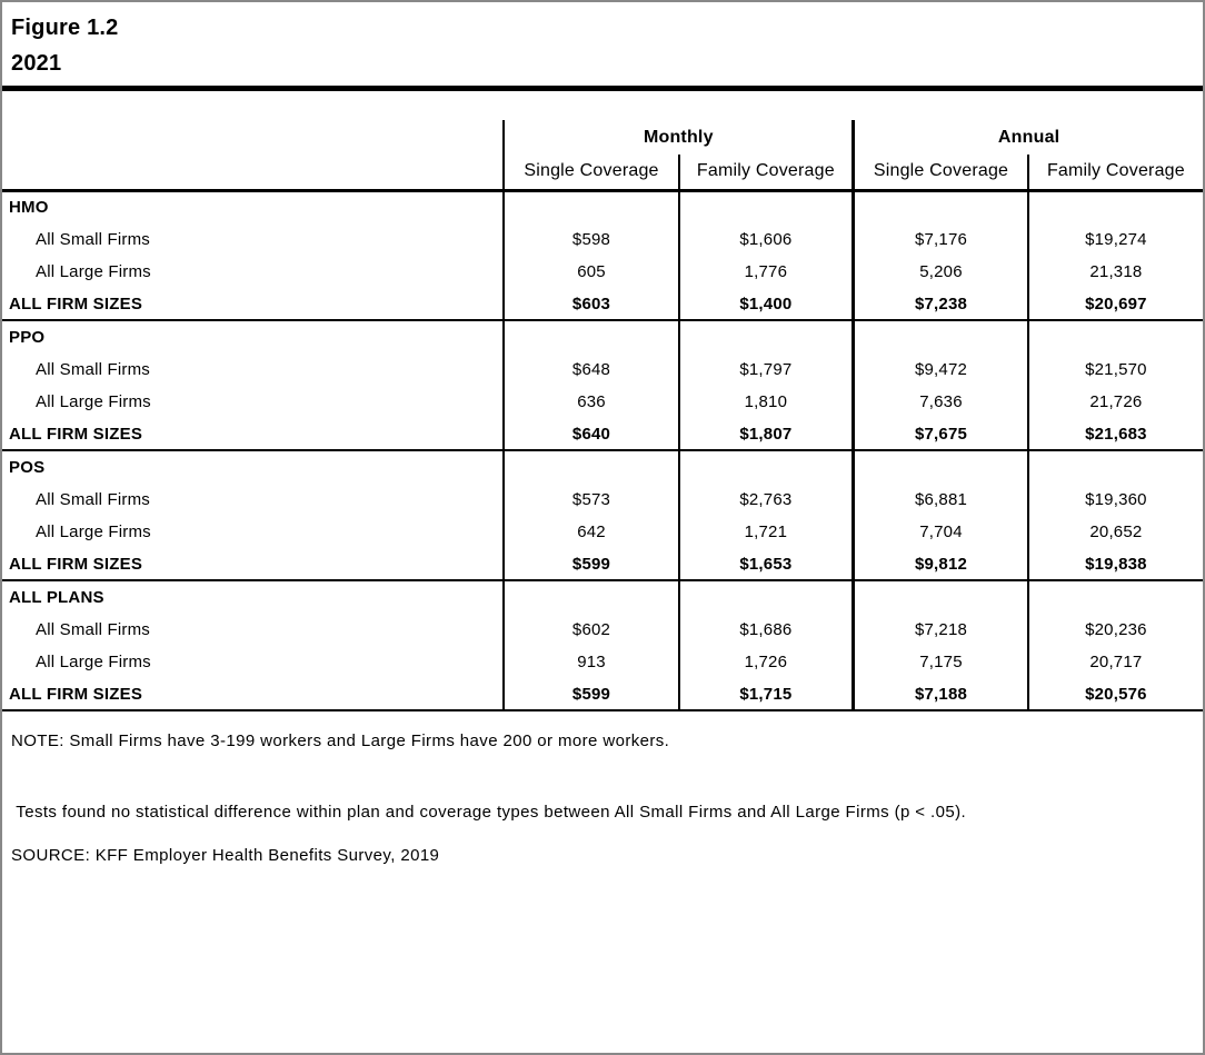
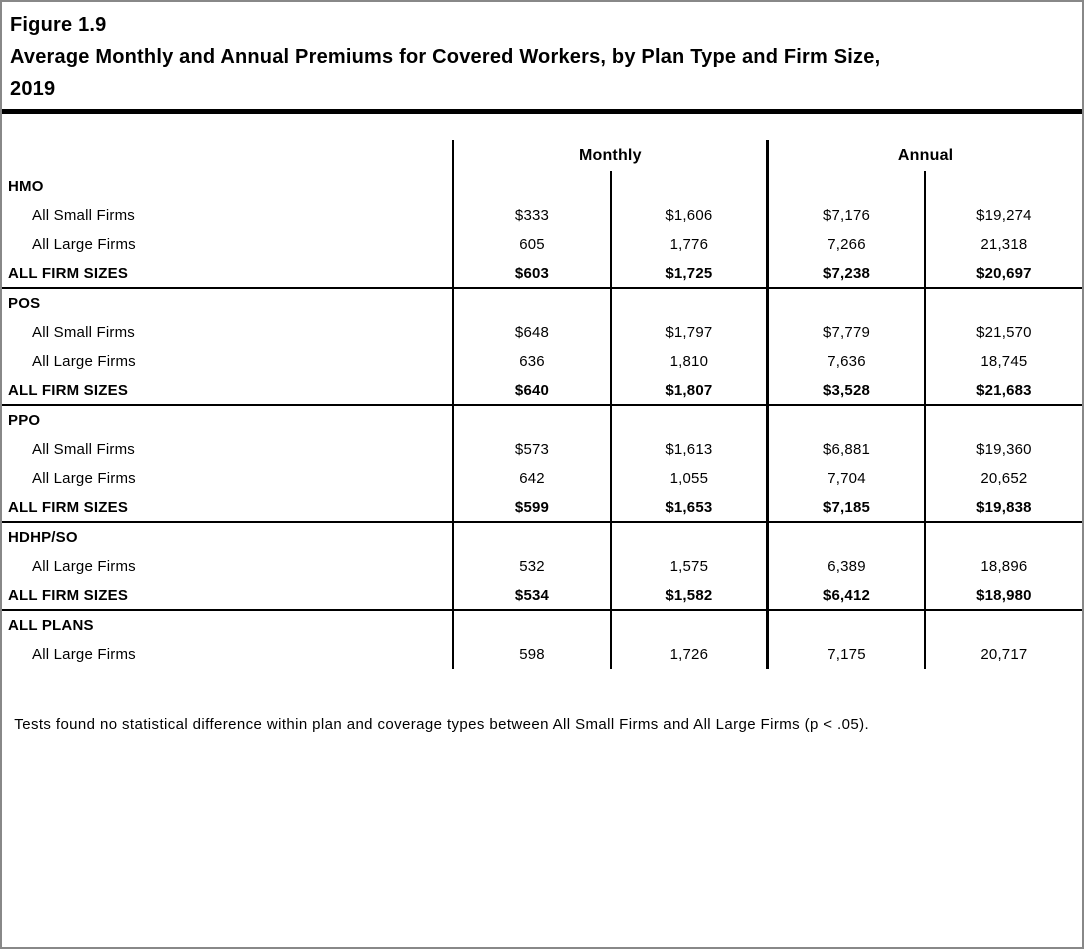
- Figure 1.2
+ Figure 1.9
+ Average Monthly and Annual Premiums for Covered Workers, by Plan Type and Firm Size,
- 2021
+ 2019
  	Monthly	Annual
- 	Single Coverage	Family Coverage	Single Coverage	Family Coverage
  HMO
- All Small Firms	$598	$1,606	$7,176	$19,274
+ All Small Firms	$333	$1,606	$7,176	$19,274
- All Large Firms	605	1,776	5,206	21,318
+ All Large Firms	605	1,776	7,266	21,318
- ALL FIRM SIZES	$603	$1,400	$7,238	$20,697
+ ALL FIRM SIZES	$603	$1,725	$7,238	$20,697
- PPO
+ POS
- All Small Firms	$648	$1,797	$9,472	$21,570
+ All Small Firms	$648	$1,797	$7,779	$21,570
- All Large Firms	636	1,810	7,636	21,726
+ All Large Firms	636	1,810	7,636	18,745
- ALL FIRM SIZES	$640	$1,807	$7,675	$21,683
+ ALL FIRM SIZES	$640	$1,807	$3,528	$21,683
- POS
+ PPO
- All Small Firms	$573	$2,763	$6,881	$19,360
+ All Small Firms	$573	$1,613	$6,881	$19,360
- All Large Firms	642	1,721	7,704	20,652
+ All Large Firms	642	1,055	7,704	20,652
- ALL FIRM SIZES	$599	$1,653	$9,812	$19,838
+ ALL FIRM SIZES	$599	$1,653	$7,185	$19,838
+ HDHP/SO
+ All Large Firms	532	1,575	6,389	18,896
+ ALL FIRM SIZES	$534	$1,582	$6,412	$18,980
  ALL PLANS
- All Small Firms	$602	$1,686	$7,218	$20,236
- All Large Firms	913	1,726	7,175	20,717
+ All Large Firms	598	1,726	7,175	20,717
- ALL FIRM SIZES	$599	$1,715	$7,188	$20,576
- NOTE: Small Firms have 3-199 workers and Large Firms have 200 or more workers.
  Tests found no statistical difference within plan and coverage types between All Small Firms and All Large Firms (p < .05).
- SOURCE: KFF Employer Health Benefits Survey, 2019
